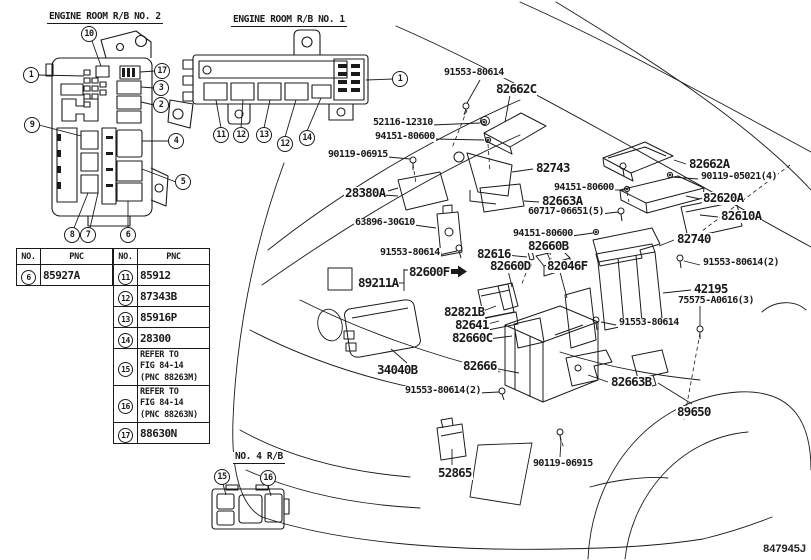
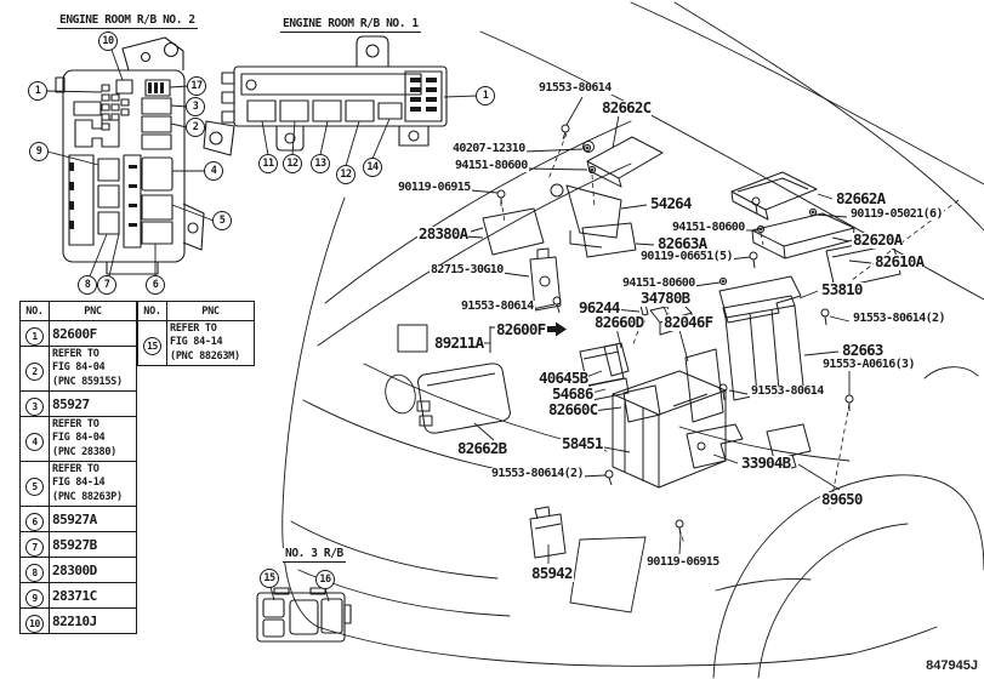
  ENGINE ROOM R/B NO. 2
  ENGINE ROOM R/B NO. 1
- NO. 4 R/B
+ NO. 3 R/B
  10
  1
  17
  3
  2
  9
  4
  5
  8
  7
  6
  1
  11
  12
  13
  12
  14
  15
  16
  91553-80614
  82662C
- 52116-12310
+ 40207-12310
  94151-80600
  90119-06915
- 82743
+ 54264
  28380A
  94151-80600
  82663A
- 60717-06651(5)
+ 90119-06651(5)
- 63896-30G10
+ 82715-30G10
  94151-80600
- 82660B
+ 34780B
  91553-80614
- 82616
+ 96244
  82660D
  82046F
  82600F
  89211A
- 82821B
+ 40645B
- 82641
+ 54686
  82660C
- 34040B
+ 82662B
- 82666
+ 58451
  91553-80614(2)
- 52865
+ 85942
  90119-06915
  89650
- 82663B
+ 33904B
  82662A
- 90119-05021(4)
+ 90119-05021(6)
  82620A
  82610A
- 82740
+ 53810
  91553-80614(2)
- 42195
+ 82663
- 75575-A0616(3)
+ 91553-A0616(3)
  91553-80614
  NO.	PNC
+ 1	82600F
+ 2	REFER TOFIG 84-04(PNC 85915S)
+ 3	85927
+ 4	REFER TOFIG 84-04(PNC 28380)
+ 5	REFER TOFIG 84-14(PNC 88263P)
  6	85927A
+ 7	85927B
+ 8	28300D
+ 9	28371C
+ 10	82210J
  NO.	PNC
- 11	85912
- 12	87343B
- 13	85916P
- 14	28300
  15	REFER TOFIG 84-14(PNC 88263M)
- 16	REFER TOFIG 84-14(PNC 88263N)
- 17	88630N
  847945J
